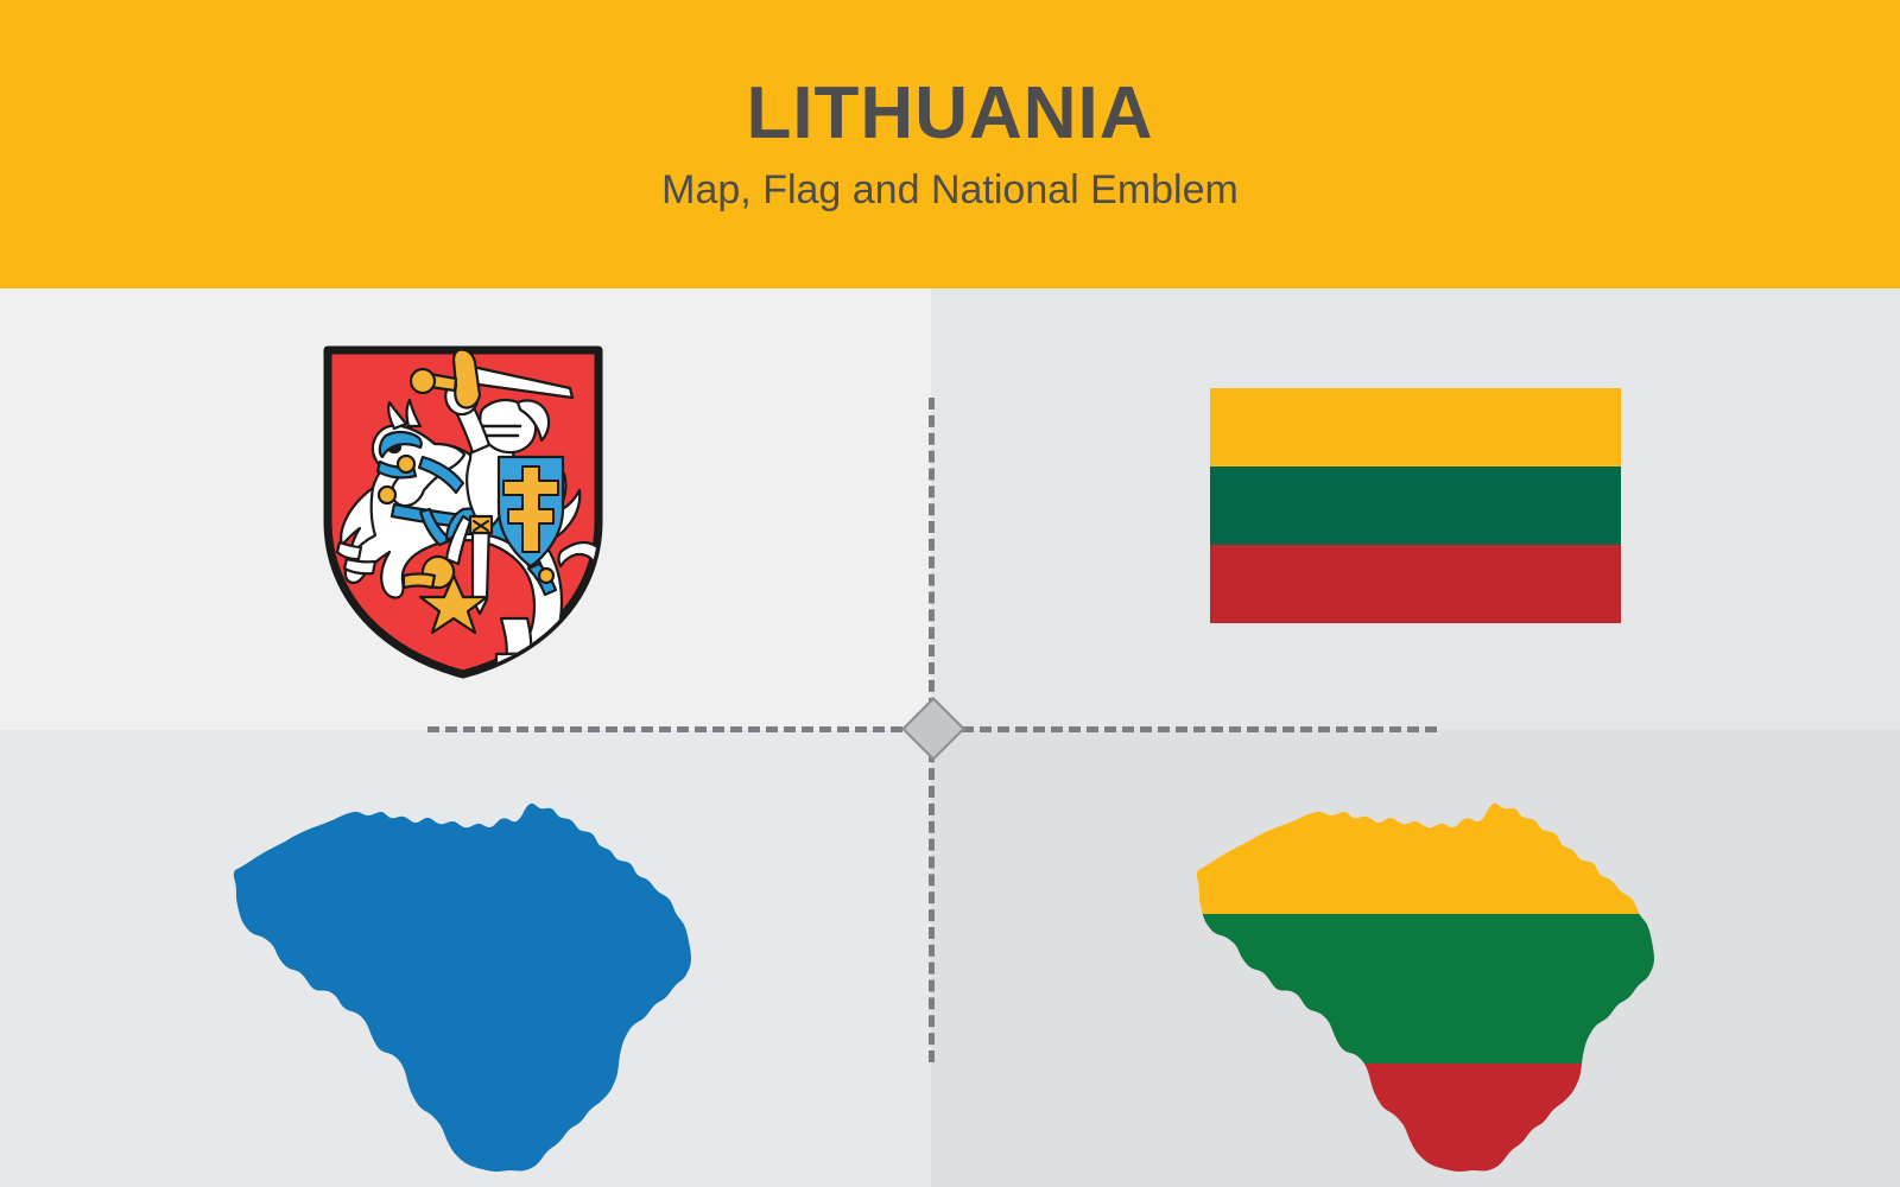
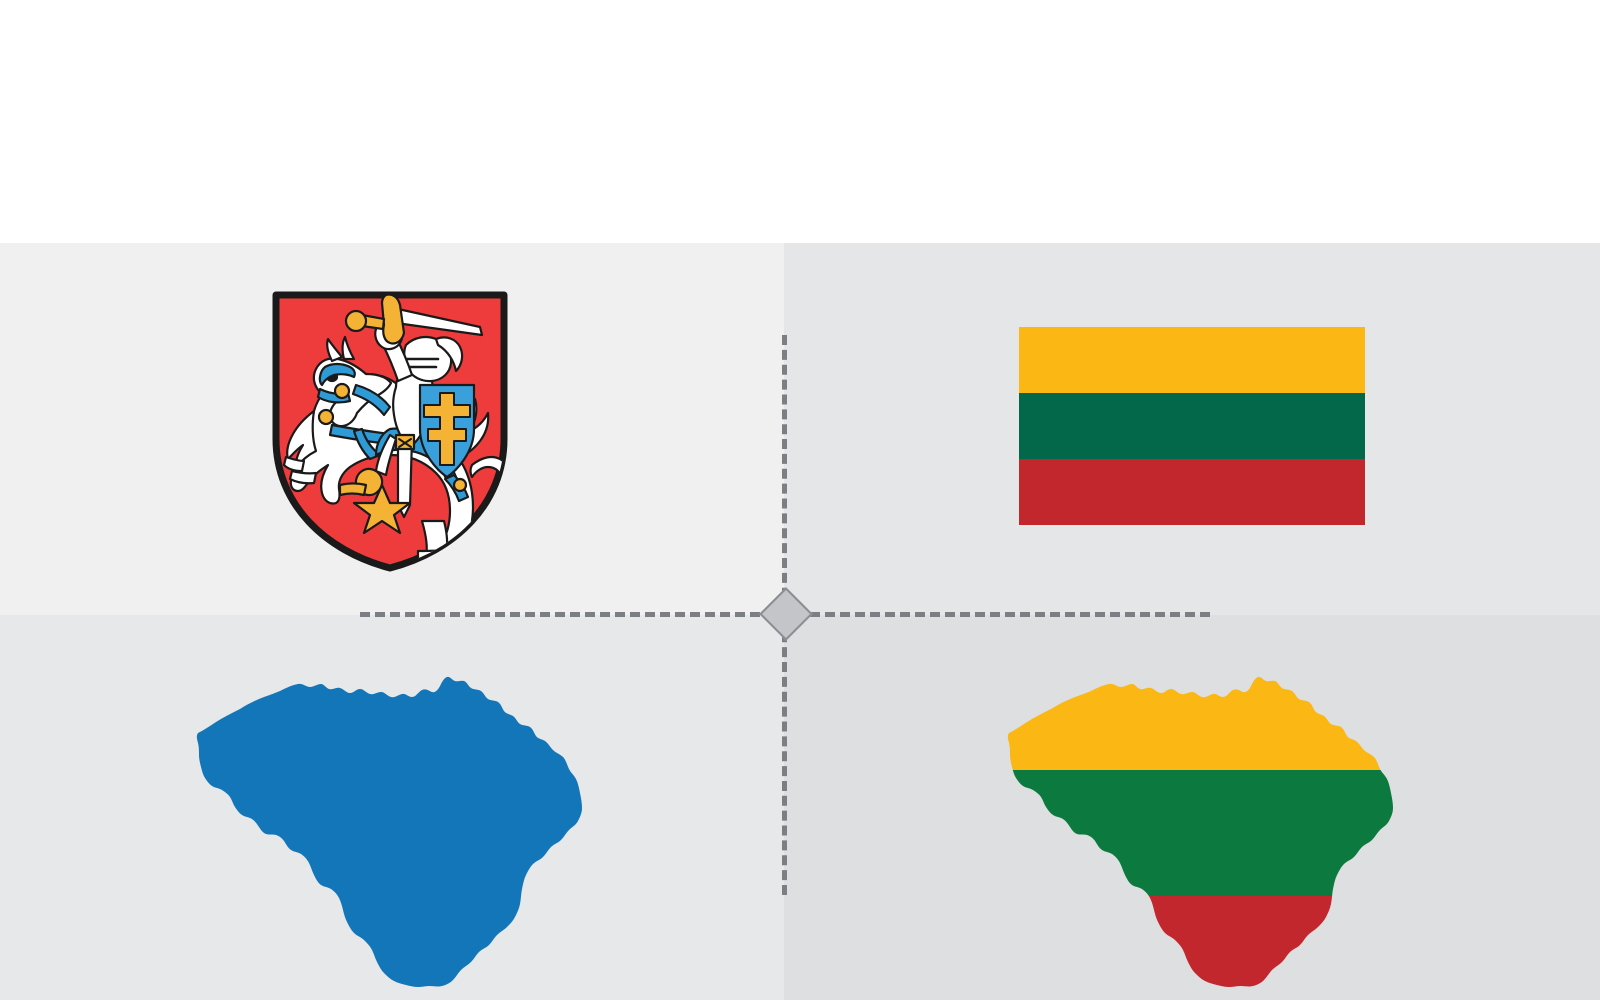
- LITHUANIA
- Map, Flag and National Emblem
